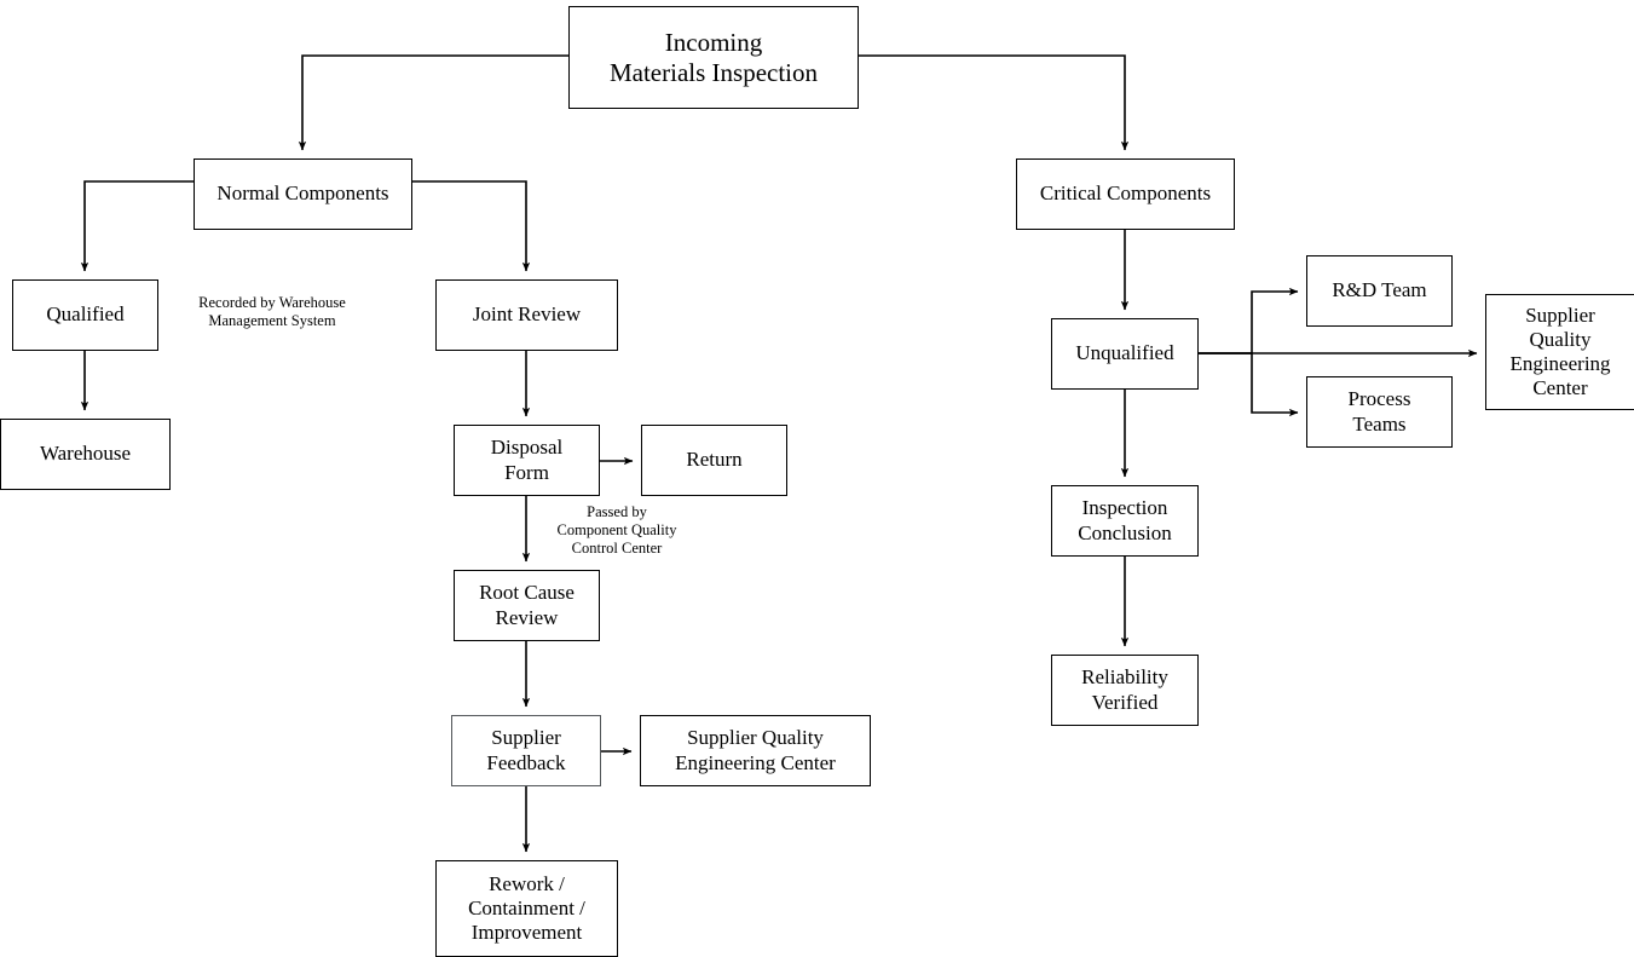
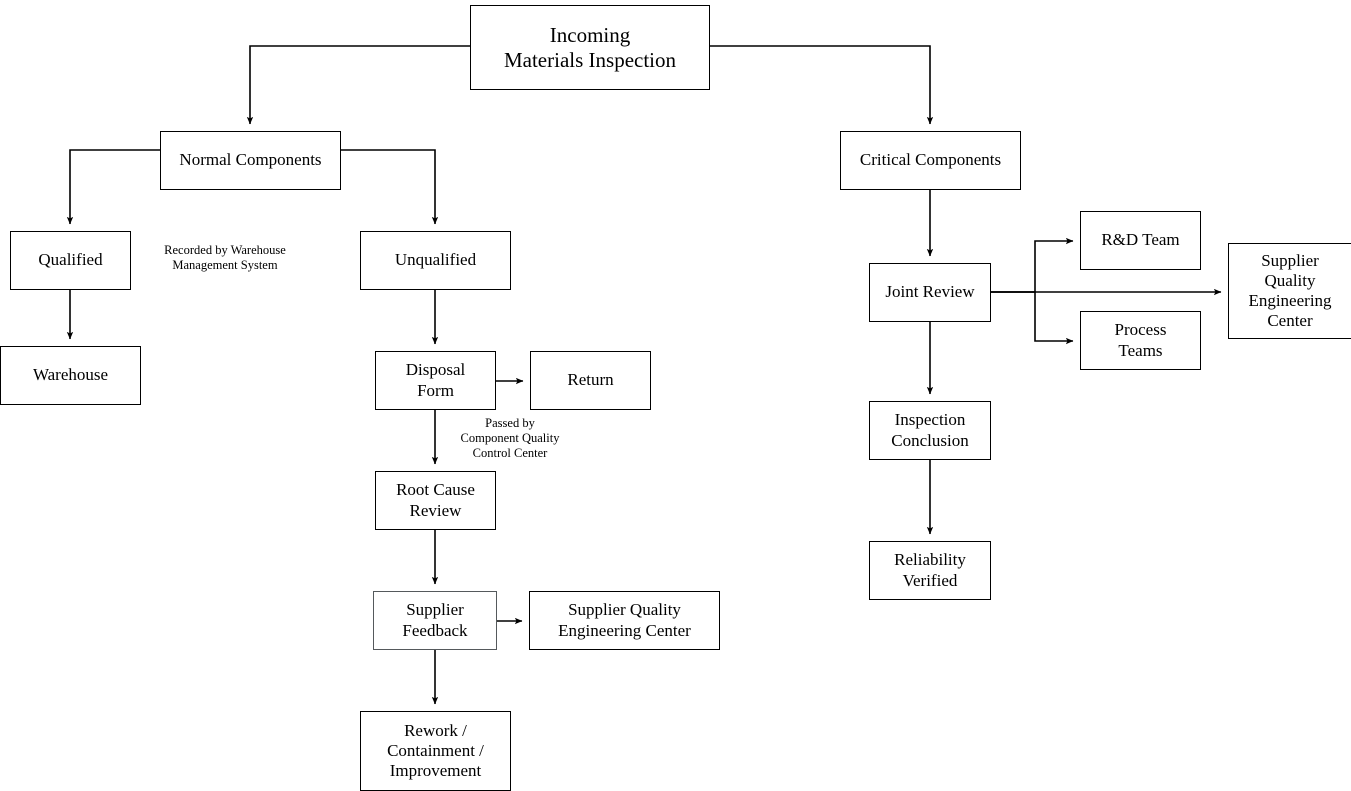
  Incoming
  Materials Inspection
  Normal Components
  Critical Components
  Qualified
  Warehouse
- Joint Review
+ Unqualified
  Disposal
  Form
  Return
  Root Cause
  Review
  Supplier
  Feedback
  Supplier Quality
  Engineering Center
  Rework /
  Containment /
  Improvement
- Unqualified
+ Joint Review
  R&D Team
  Process
  Teams
  Supplier
  Quality
  Engineering
  Center
  Inspection
  Conclusion
  Reliability
  Verified
  Recorded by Warehouse
  Management System
  Passed by
  Component Quality
  Control Center
